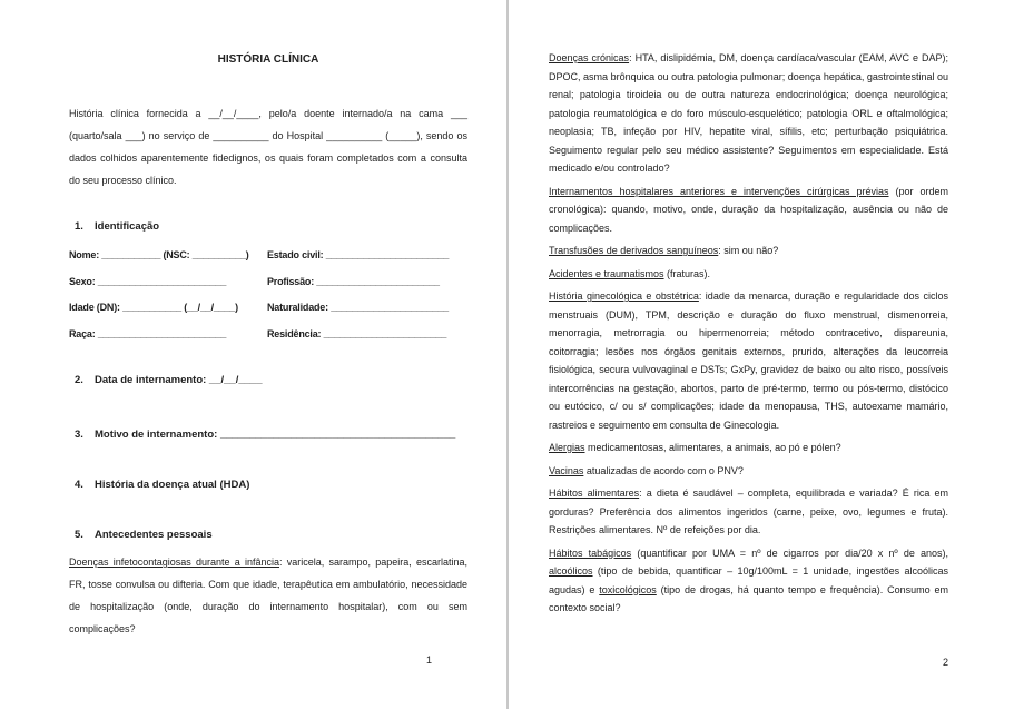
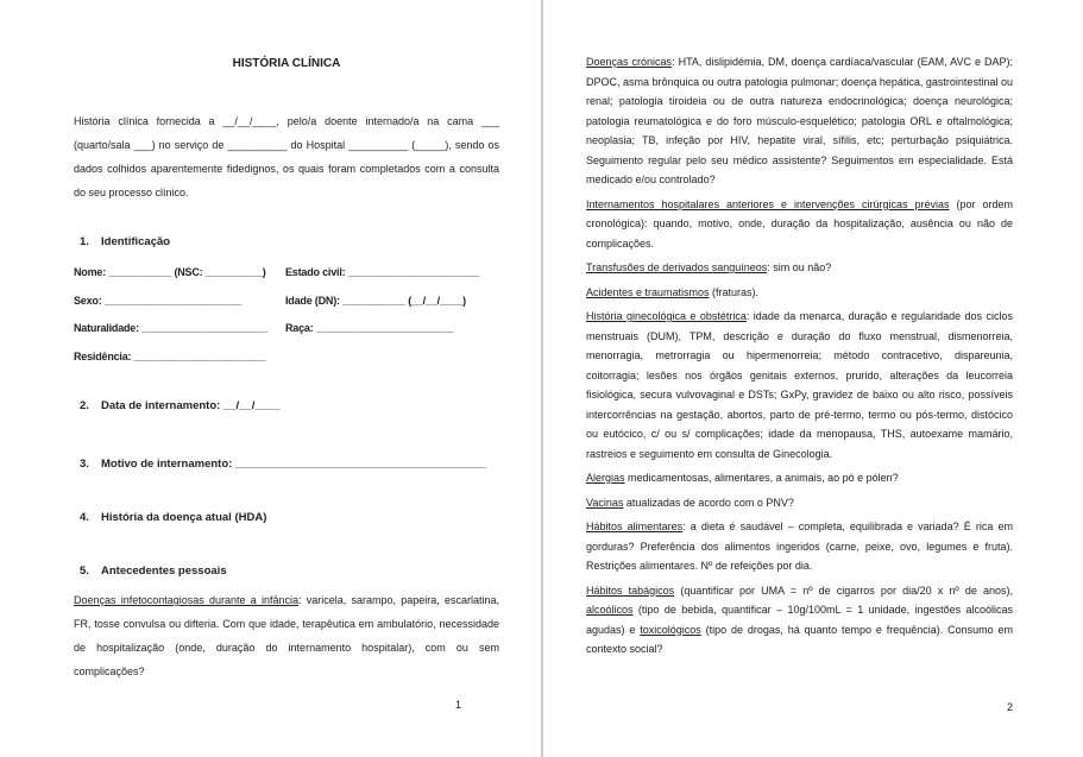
  HISTÓRIA CLÍNICA
  História clínica fornecida a __/__/____, pelo/a doente internado/a na cama ___ (quarto/sala ___) no serviço de __________ do Hospital __________ (_____), sendo os dados colhidos aparentemente fidedignos, os quais foram completados com a consulta do seu processo clínico.
  1.
  Identificação
  Nome: ___________ (NSC: __________)
  Estado civil: _______________________
  Sexo: ________________________
- Profissão: _______________________
  Idade (DN): ___________ (__/__/____)
  Naturalidade: ______________________
  Raça: ________________________
  Residência: _______________________
  2.
  Data de internamento: __/__/____
  3.
  Motivo de internamento: ________________________________________
  4.
  História da doença atual (HDA)
  5.
  Antecedentes pessoais
  Doenças infetocontagiosas durante a infância: varicela, sarampo, papeira, escarlatina, FR, tosse convulsa ou difteria. Com que idade, terapêutica em ambulatório, necessidade de hospitalização (onde, duração do internamento hospitalar), com ou sem complicações?
  1
  Doenças crónicas: HTA, dislipidémia, DM, doença cardíaca/vascular (EAM, AVC e DAP); DPOC, asma brônquica ou outra patologia pulmonar; doença hepática, gastrointestinal ou renal; patologia tiroideia ou de outra natureza endocrinológica; doença neurológica; patologia reumatológica e do foro músculo-esquelético; patologia ORL e oftalmológica; neoplasia; TB, infeção por HIV, hepatite viral, sífilis, etc; perturbação psiquiátrica. Seguimento regular pelo seu médico assistente? Seguimentos em especialidade. Está medicado e/ou controlado?
  Internamentos hospitalares anteriores e intervenções cirúrgicas prévias (por ordem cronológica): quando, motivo, onde, duração da hospitalização, ausência ou não de complicações.
  Transfusões de derivados sanguíneos: sim ou não?
  Acidentes e traumatismos (fraturas).
  História ginecológica e obstétrica: idade da menarca, duração e regularidade dos ciclos menstruais (DUM), TPM, descrição e duração do fluxo menstrual, dismenorreia, menorragia, metrorragia ou hipermenorreia; método contracetivo, dispareunia, coitorragia; lesões nos órgãos genitais externos, prurido, alterações da leucorreia fisiológica, secura vulvovaginal e DSTs; GxPy, gravidez de baixo ou alto risco, possíveis intercorrências na gestação, abortos, parto de pré-termo, termo ou pós-termo, distócico ou eutócico, c/ ou s/ complicações; idade da menopausa, THS, autoexame mamário, rastreios e seguimento em consulta de Ginecologia.
  Alergias medicamentosas, alimentares, a animais, ao pó e pólen?
  Vacinas atualizadas de acordo com o PNV?
  Hábitos alimentares: a dieta é saudável – completa, equilibrada e variada? É rica em gorduras? Preferência dos alimentos ingeridos (carne, peixe, ovo, legumes e fruta). Restrições alimentares. Nº de refeições por dia.
  Hábitos tabágicos (quantificar por UMA = nº de cigarros por dia/20 x nº de anos), alcoólicos (tipo de bebida, quantificar – 10g/100mL = 1 unidade, ingestões alcoólicas agudas) e toxicológicos (tipo de drogas, há quanto tempo e frequência). Consumo em contexto social?
  2
